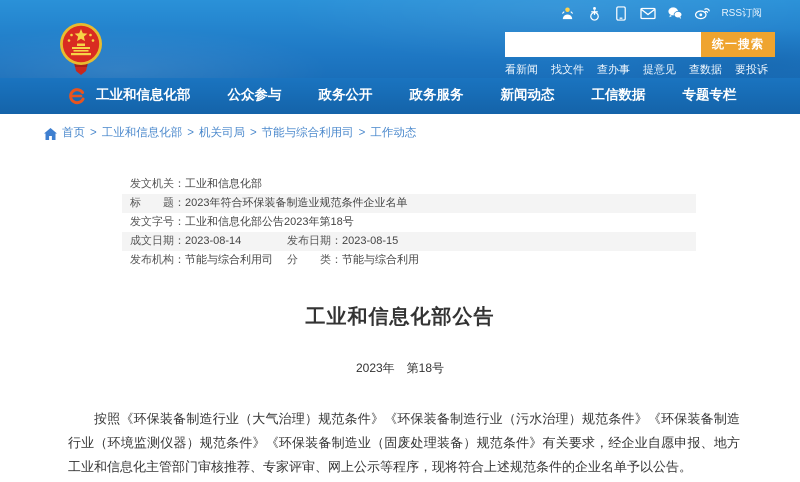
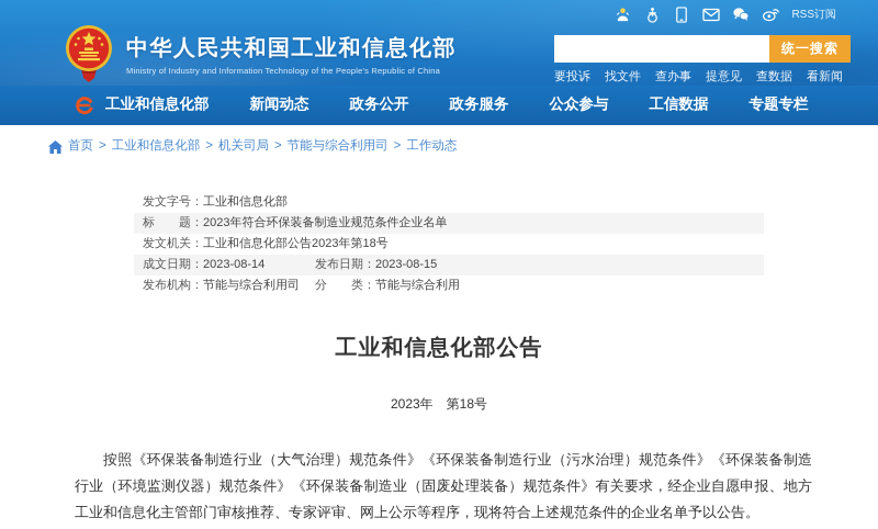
  RSS订阅
+ 中华人民共和国工业和信息化部
+ Ministry of Industry and Information Technology of the People's Republic of China
  统一搜索
- 看新闻
+ 要投诉
  找文件
  查办事
  提意见
  查数据
- 要投诉
+ 看新闻
  工业和信息化部
- 公众参与
+ 新闻动态
  政务公开
  政务服务
- 新闻动态
+ 公众参与
  工信数据
  专题专栏
  首页 > 工业和信息化部 > 机关司局 > 节能与综合利用司 > 工作动态
- 发文机关：工业和信息化部
+ 发文字号：工业和信息化部
  标 题：2023年符合环保装备制造业规范条件企业名单
- 发文字号：工业和信息化部公告2023年第18号
+ 发文机关：工业和信息化部公告2023年第18号
  成文日期：2023-08-14
  发布日期：2023-08-15
  发布机构：节能与综合利用司
  分 类：节能与综合利用
  工业和信息化部公告
  2023年 第18号
  按照《环保装备制造行业（大气治理）规范条件》《环保装备制造行业（污水治理）规范条件》《环保装备制造行业（环境监测仪器）规范条件》《环保装备制造业（固废处理装备）规范条件》有关要求，经企业自愿申报、地方工业和信息化主管部门审核推荐、专家评审、网上公示等程序，现将符合上述规范条件的企业名单予以公告。
